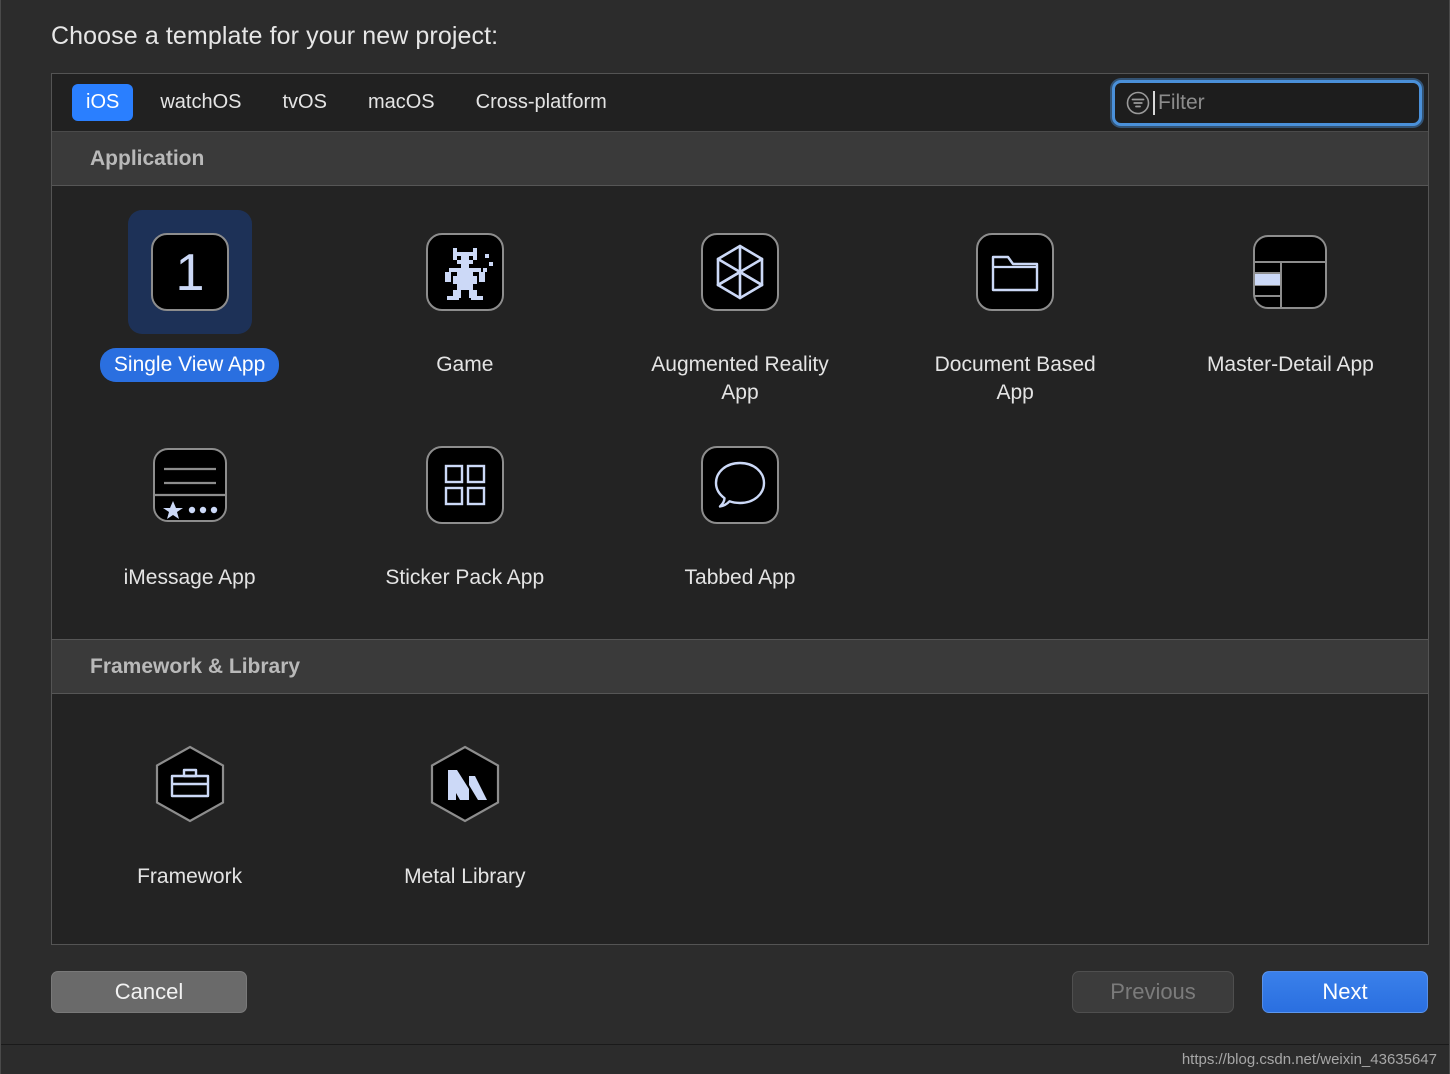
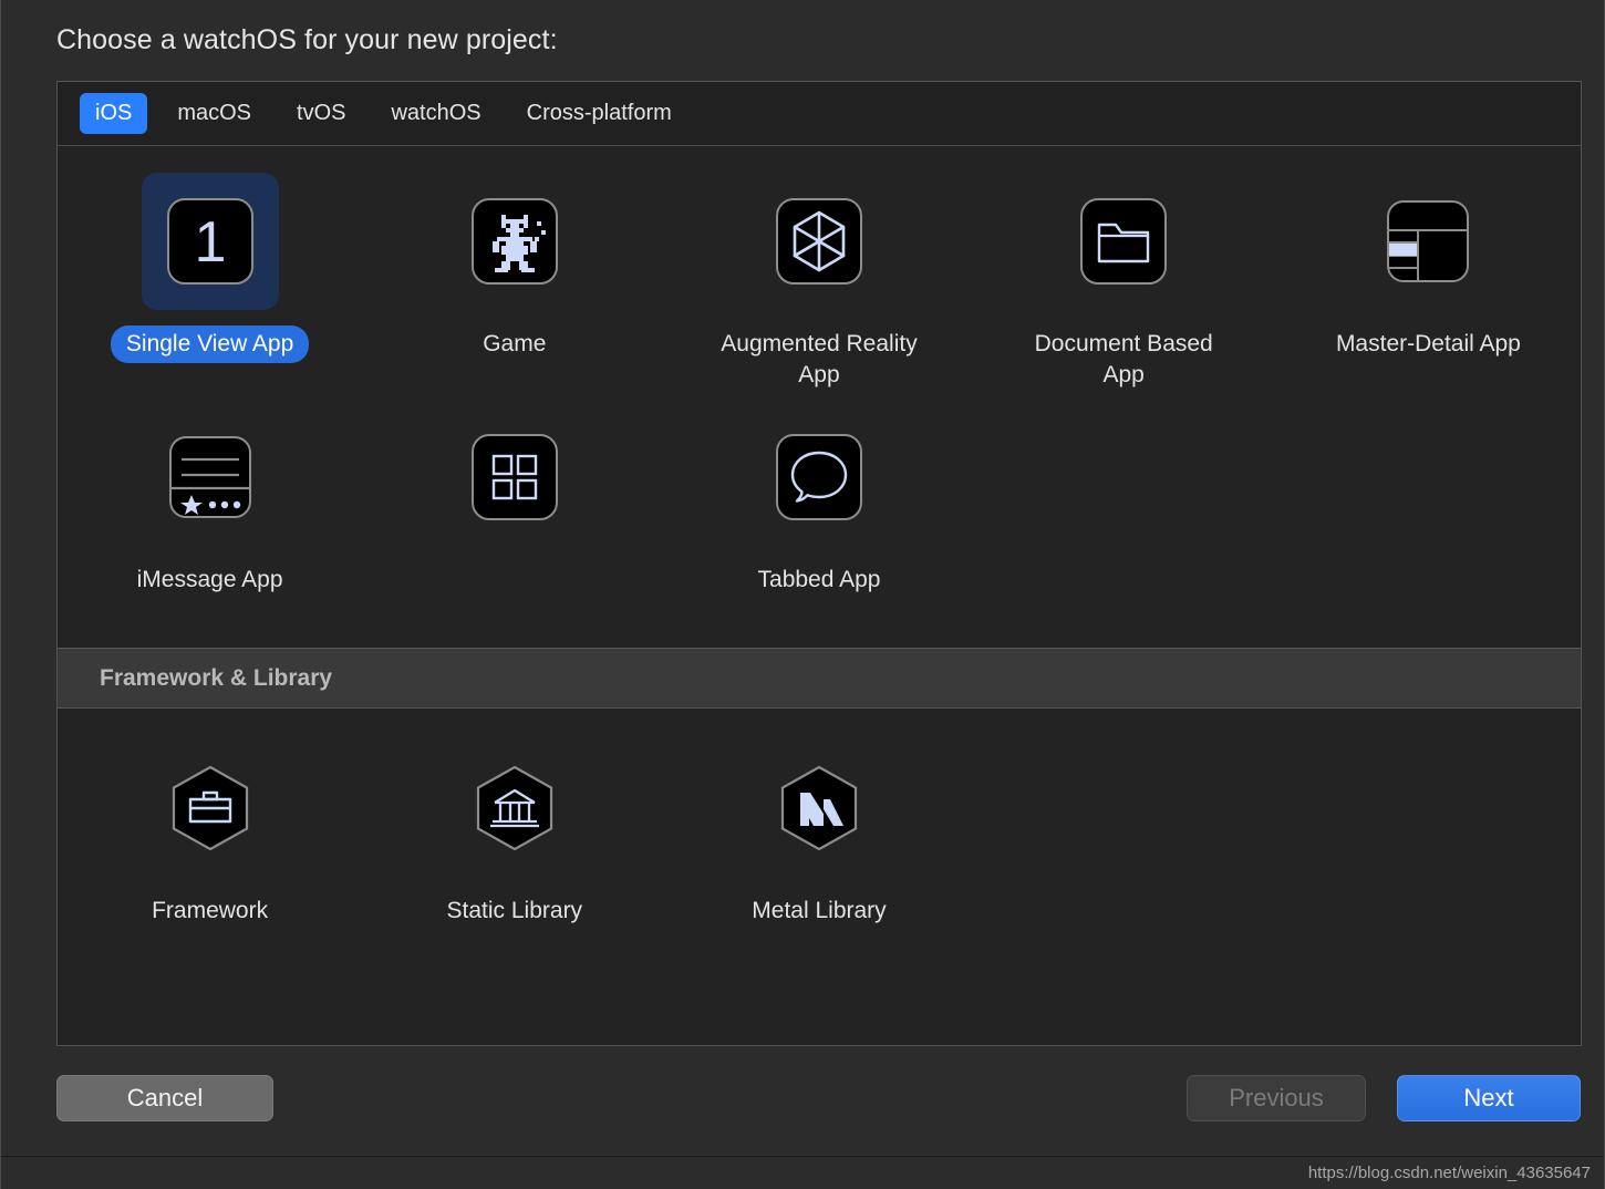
- Choose a template for your new project:
+ Choose a watchOS for your new project:
  iOS
- watchOS
+ macOS
  tvOS
- macOS
+ watchOS
  Cross-platform
- Filter
- Application
  1
  Single View App
  Game
  Augmented Reality App
  Document Based App
  Master-Detail App
  iMessage App
- Sticker Pack App
  Tabbed App
  Framework & Library
  Framework
+ Static Library
  Metal Library
  Cancel
  Previous
  Next
  https://blog.csdn.net/weixin_43635647
